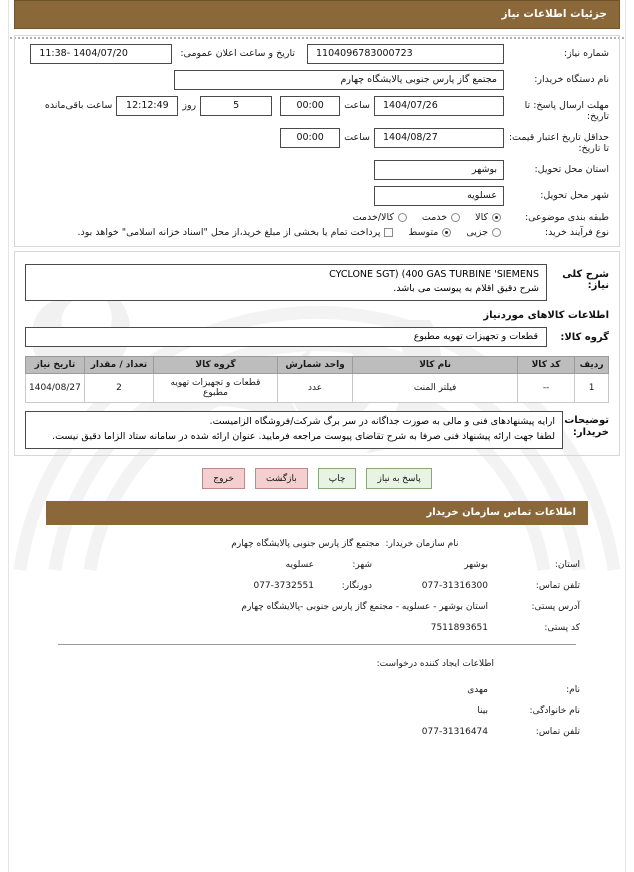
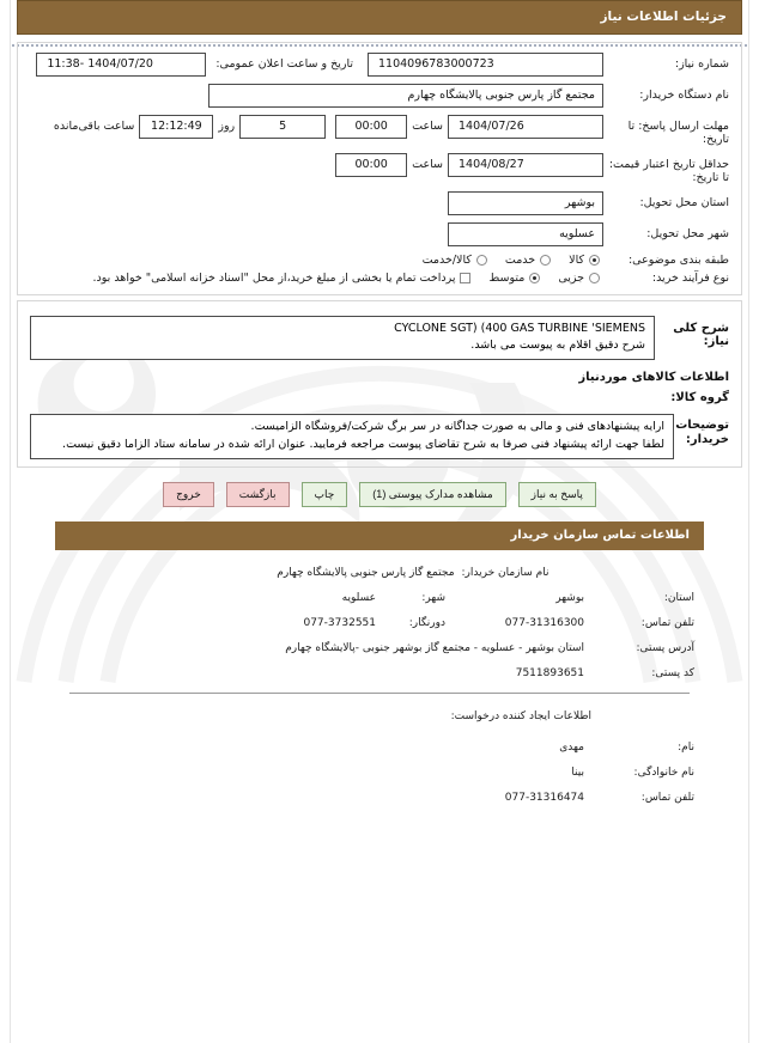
  جزئیات اطلاعات نیاز
  شماره نیاز:
  1104096783000723
  تاریخ و ساعت اعلان عمومی:
  1404/07/20 -11:38
  نام دستگاه خریدار:
  مجتمع گاز پارس جنوبی پالایشگاه چهارم
  مهلت ارسال پاسخ: تا تاریخ:
  1404/07/26
  ساعت
  00:00
  5
  روز
  12:12:49
  ساعت باقی‌مانده
  حداقل تاریخ اعتبار قیمت: تا تاریخ:
  1404/08/27
  ساعت
  00:00
  استان محل تحویل:
  بوشهر
  شهر محل تحویل:
  عسلویه
  طبقه بندی موضوعی:
  کالا
  خدمت
  کالا/خدمت
  نوع فرآیند خرید:
  جزیی
  متوسط
  پرداخت تمام یا بخشی از مبلغ خرید،از محل "اسناد خزانه اسلامی" خواهد بود.
  شرح کلی نیاز:
  CYCLONE SGT) (400 GAS TURBINE 'SIEMENS
  شرح دقیق اقلام به پیوست می باشد.
  اطلاعات کالاهای موردنیاز
  گروه کالا:
- قطعات و تجهیزات تهویه مطبوع
- ردیف	کد کالا	نام کالا	واحد شمارش	گروه کالا	تعداد / مقدار	تاریخ نیاز
- 1	--	فیلتر المنت	عدد	قطعات و تجهیزات تهویه مطبوع	2	1404/08/27
  توضیحات خریدار:
  ارایه پیشنهادهای فنی و مالی به صورت جداگانه در سر برگ شرکت/فروشگاه الزامیست.
  لطفا جهت ارائه پیشنهاد فنی صرفا به شرح تقاضای پیوست مراجعه فرمایید. عنوان ارائه شده در سامانه ستاد الزاما دقیق نیست.
  پاسخ به نیاز
+ مشاهده مدارک پیوستی (1)
  چاپ
  بازگشت
  خروج
  اطلاعات تماس سازمان خریدار
  نام سازمان خریدار:
  مجتمع گاز پارس جنوبی پالایشگاه چهارم
  استان:
  بوشهر
  شهر:
  عسلویه
  تلفن تماس:
  077-31316300
  دورنگار:
  077-3732551
  آدرس پستی:
- استان بوشهر - عسلویه - مجتمع گاز پارس جنوبی -پالایشگاه چهارم
+ استان بوشهر - عسلویه - مجتمع گاز بوشهر جنوبی -پالایشگاه چهارم
  کد پستی:
  7511893651
  اطلاعات ایجاد کننده درخواست:
  نام:
  مهدی
  نام خانوادگی:
  بینا
  تلفن تماس:
  077-31316474
